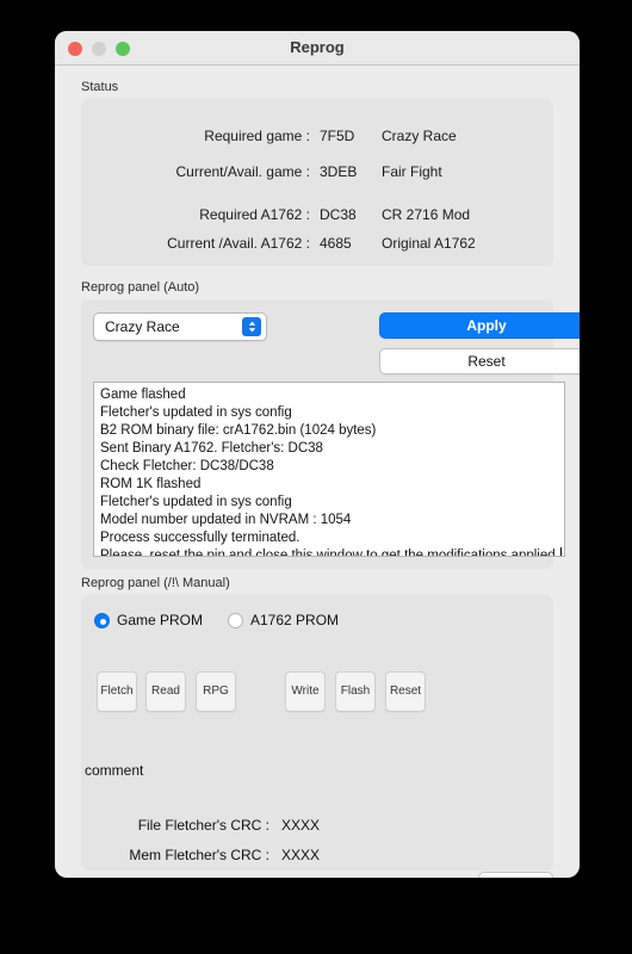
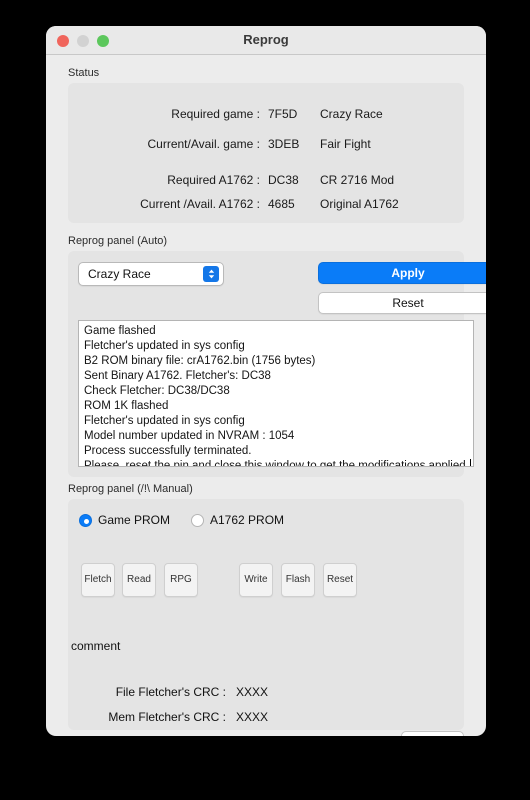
  Reprog
  Status
  Required game :
  7F5D
  Crazy Race
  Current/Avail. game :
  3DEB
  Fair Fight
  Required A1762 :
  DC38
  CR 2716 Mod
  Current /Avail. A1762 :
  4685
  Original A1762
  Reprog panel (Auto)
  Crazy Race
  Apply
  Reset
  Game flashed
  Fletcher's updated in sys config
- B2 ROM binary file: crA1762.bin (1024 bytes)
+ B2 ROM binary file: crA1762.bin (1756 bytes)
  Sent Binary A1762. Fletcher's: DC38
  Check Fletcher: DC38/DC38
  ROM 1K flashed
  Fletcher's updated in sys config
  Model number updated in NVRAM : 1054
  Process successfully terminated.
  Reprog panel (/!\ Manual)
  Game PROM
  A1762 PROM
  Fletch
  Read
  RPG
  Write
  Flash
  Reset
  comment
  File Fletcher's CRC :
  XXXX
  Mem Fletcher's CRC :
  XXXX
